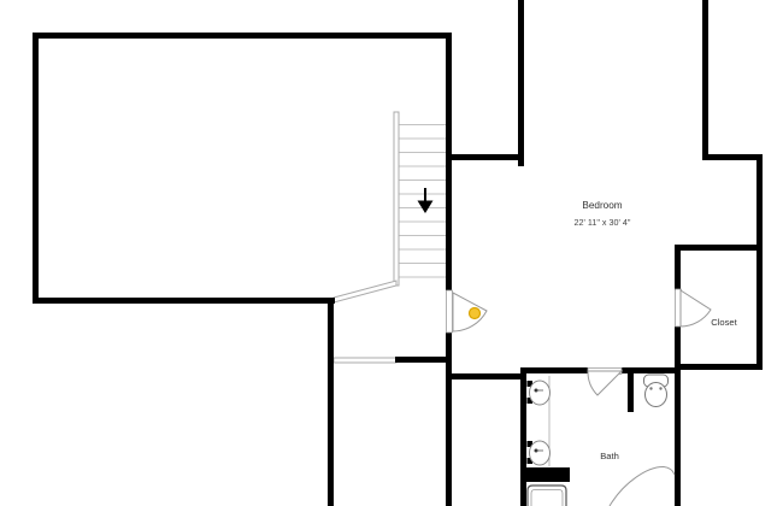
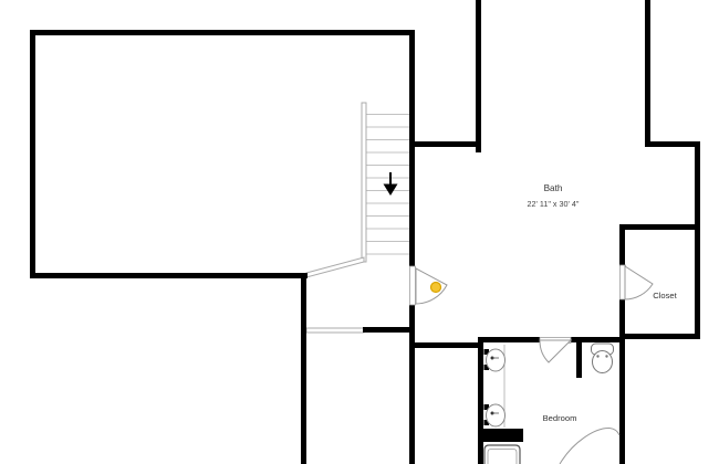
- Bedroom
+ Bath
  22' 11" x 30' 4"
  Closet
- Bath
+ Bedroom
